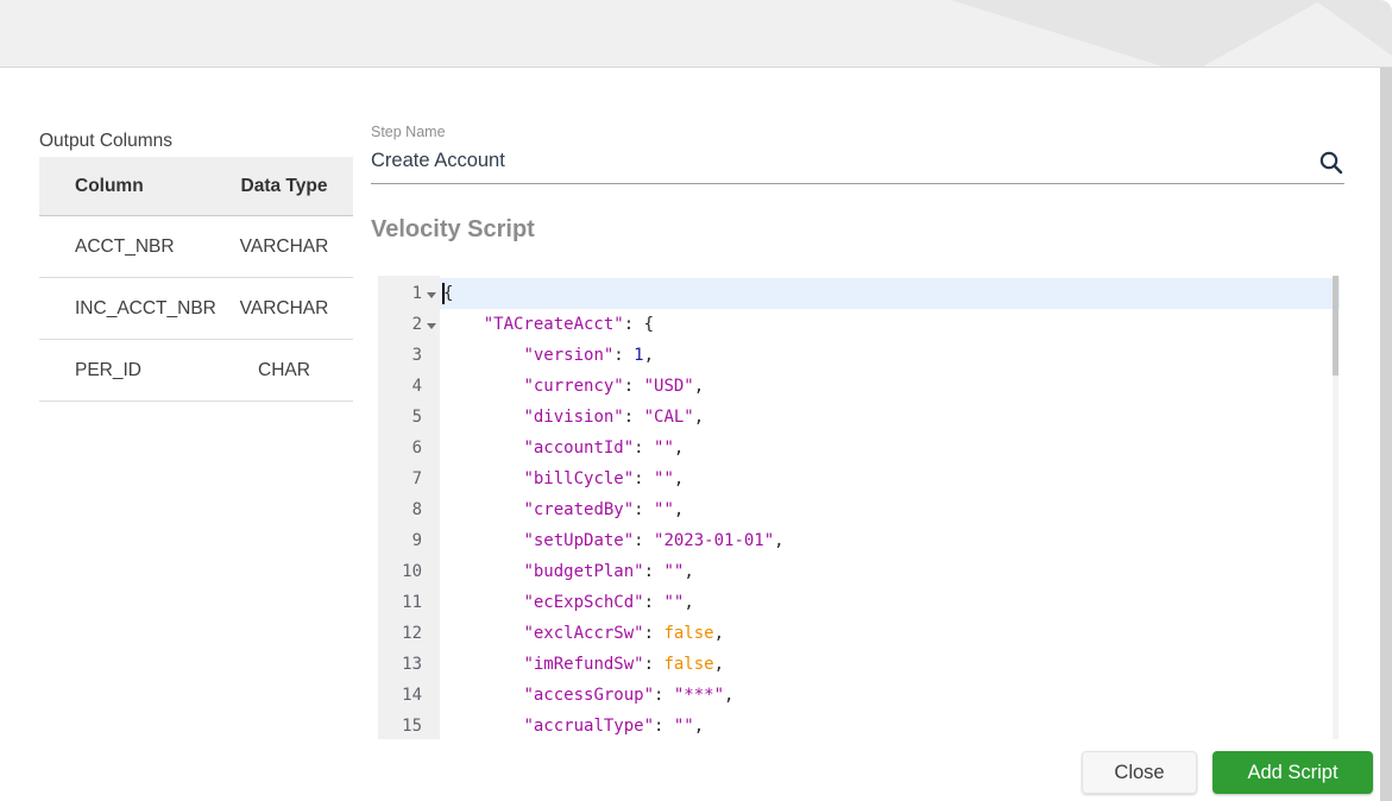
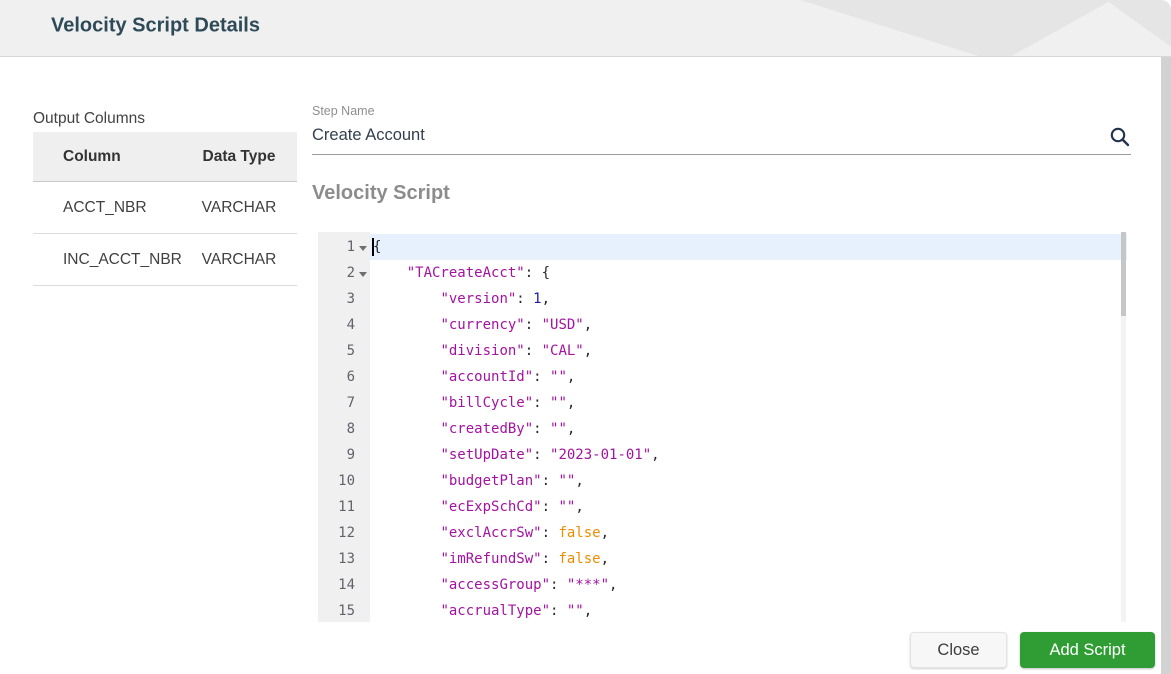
+ Velocity Script Details
  Output Columns
  Column
  Data Type
  ACCT_NBR
  VARCHAR
  INC_ACCT_NBR
  VARCHAR
- PER_ID
- CHAR
  Step Name
  Create Account
  Velocity Script
  1
  {
  2
  "TACreateAcct": {
  3
  "version": 1,
  4
  "currency": "USD",
  5
  "division": "CAL",
  6
  "accountId": "",
  7
  "billCycle": "",
  8
  "createdBy": "",
  9
  "setUpDate": "2023-01-01",
  10
  "budgetPlan": "",
  11
  "ecExpSchCd": "",
  12
  "exclAccrSw": false,
  13
  "imRefundSw": false,
  14
  "accessGroup": "***",
  15
  "accrualType": "",
  Close
  Add Script
